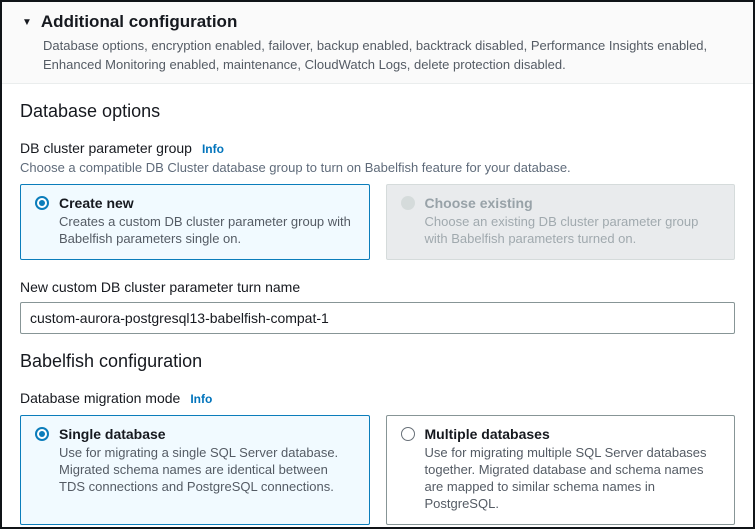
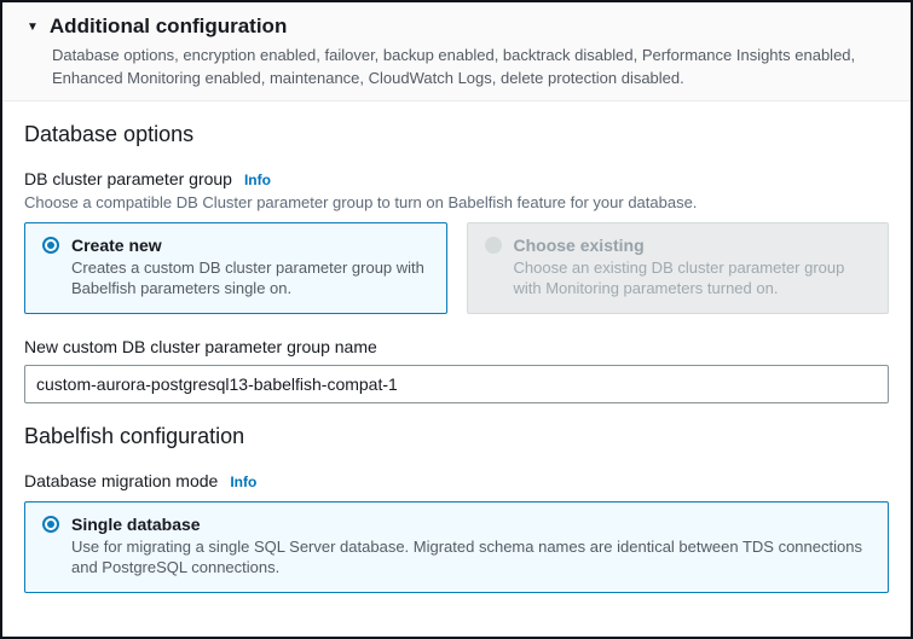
  ▼
  Additional configuration
  Database options, encryption enabled, failover, backup enabled, backtrack disabled, Performance Insights enabled, Enhanced Monitoring enabled, maintenance, CloudWatch Logs, delete protection disabled.
  Database options
  DB cluster parameter group
  Info
- Choose a compatible DB Cluster database group to turn on Babelfish feature for your database.
+ Choose a compatible DB Cluster parameter group to turn on Babelfish feature for your database.
  Create new
  Creates a custom DB cluster parameter group with Babelfish parameters single on.
  Choose existing
- Choose an existing DB cluster parameter group with Babelfish parameters turned on.
+ Choose an existing DB cluster parameter group with Monitoring parameters turned on.
- New custom DB cluster parameter turn name
+ New custom DB cluster parameter group name
  custom-aurora-postgresql13-babelfish-compat-1
  Babelfish configuration
  Database migration mode
  Info
  Single database
  Use for migrating a single SQL Server database. Migrated schema names are identical between TDS connections and PostgreSQL connections.
- Multiple databases
- Use for migrating multiple SQL Server databases together. Migrated database and schema names are mapped to similar schema names in PostgreSQL.
